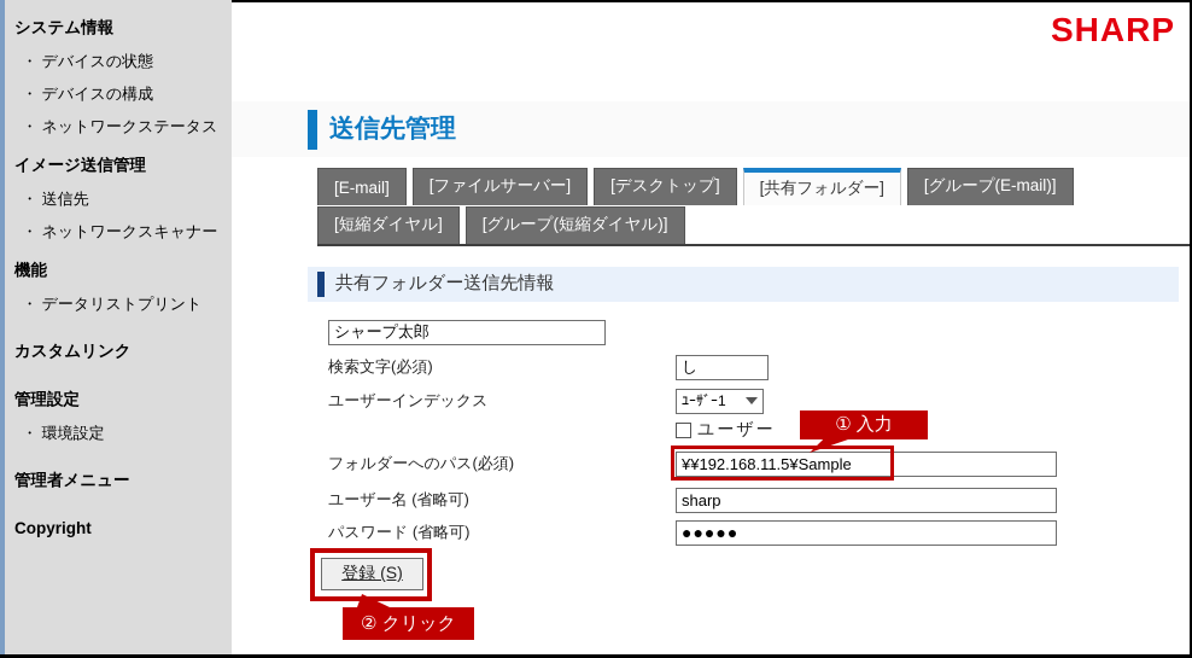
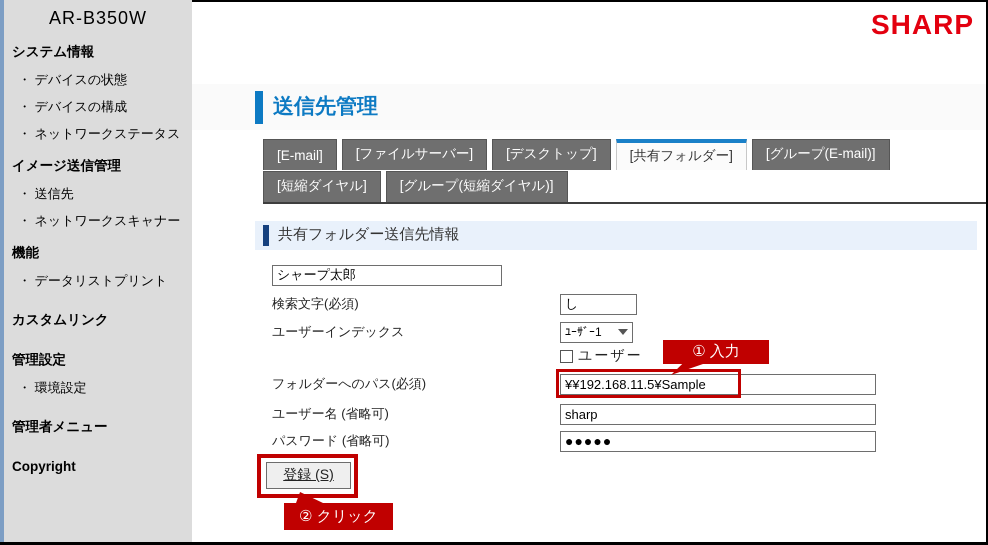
+ AR-B350W
  システム情報
  デバイスの状態
  デバイスの構成
  ネットワークステータス
  イメージ送信管理
  送信先
  ネットワークスキャナー
  機能
  データリストプリント
  カスタムリンク
  管理設定
  環境設定
  管理者メニュー
  Copyright
  SHARP
  送信先管理
  [E-mail]
  [ファイルサーバー]
  [デスクトップ]
  [共有フォルダー]
  [グループ(E-mail)]
  [短縮ダイヤル]
  [グループ(短縮ダイヤル)]
  共有フォルダー送信先情報
  シャープ太郎
  検索文字(必須)
  し
  ユーザーインデックス
  ﾕｰｻﾞｰ1
  ユーザー
  フォルダーへのパス(必須)
  ¥¥192.168.11.5¥Sample
  ユーザー名 (省略可)
  sharp
  パスワード (省略可)
  ●●●●●
  登録 (S)
  ① 入力
  ② クリック
